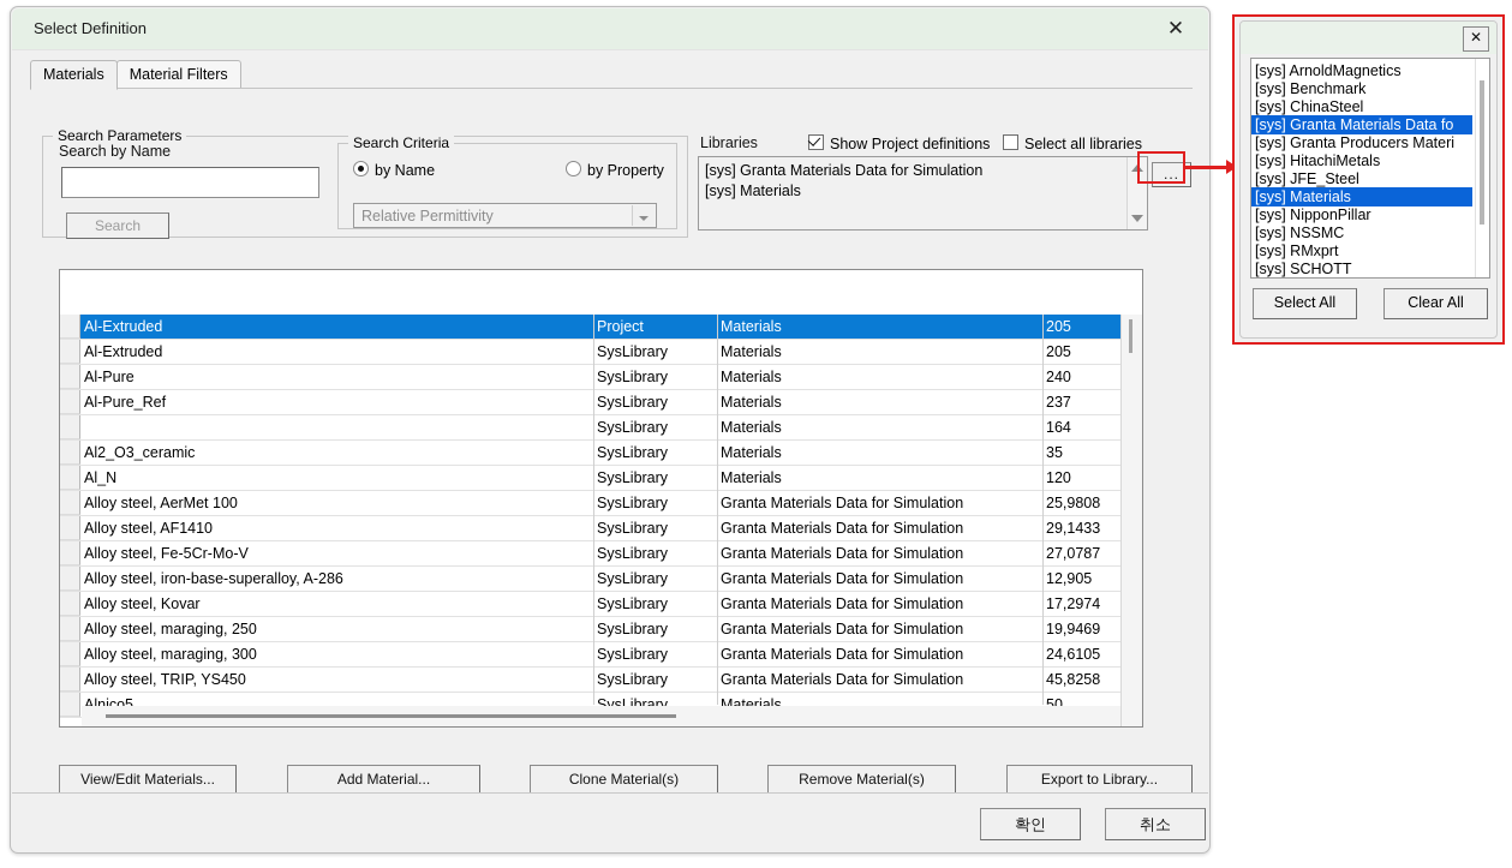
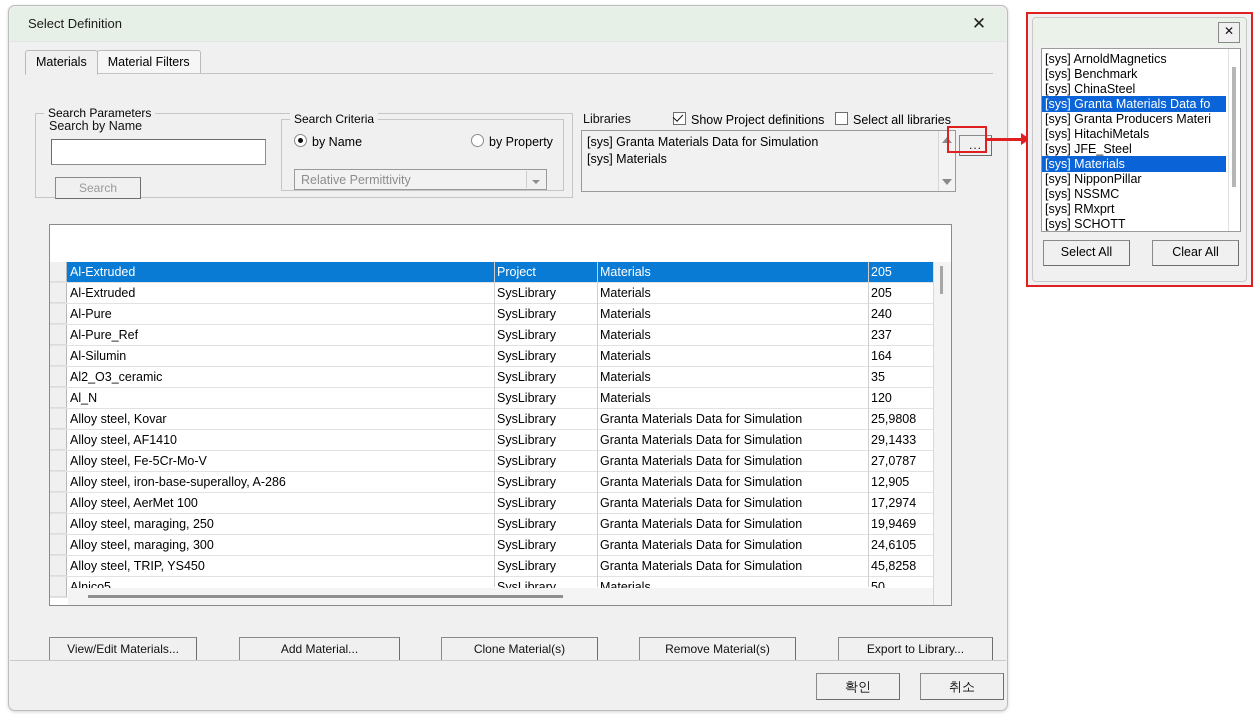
  Select Definition
  ✕
  Materials
  Material Filters
  Search Parameters
  Search by Name
  Search
  Search Criteria
  by Name
  by Property
  Relative Permittivity
  Libraries
  Show Project definitions
  Select all libraries
  [sys] Granta Materials Data for Simulation
  [sys] Materials
  ...
  Al-Extruded
  Project
  Materials
  205
  Al-Extruded
  SysLibrary
  Materials
  205
  Al-Pure
  SysLibrary
  Materials
  240
  Al-Pure_Ref
  SysLibrary
  Materials
  237
+ Al-Silumin
  SysLibrary
  Materials
  164
  Al2_O3_ceramic
  SysLibrary
  Materials
  35
  Al_N
  SysLibrary
  Materials
  120
- Alloy steel, AerMet 100
+ Alloy steel, Kovar
  SysLibrary
  Granta Materials Data for Simulation
  25,9808
  Alloy steel, AF1410
  SysLibrary
  Granta Materials Data for Simulation
  29,1433
  Alloy steel, Fe-5Cr-Mo-V
  SysLibrary
  Granta Materials Data for Simulation
  27,0787
  Alloy steel, iron-base-superalloy, A-286
  SysLibrary
  Granta Materials Data for Simulation
  12,905
- Alloy steel, Kovar
+ Alloy steel, AerMet 100
  SysLibrary
  Granta Materials Data for Simulation
  17,2974
  Alloy steel, maraging, 250
  SysLibrary
  Granta Materials Data for Simulation
  19,9469
  Alloy steel, maraging, 300
  SysLibrary
  Granta Materials Data for Simulation
  24,6105
  Alloy steel, TRIP, YS450
  SysLibrary
  Granta Materials Data for Simulation
  45,8258
  Alnico5
  SysLibrary
  Materials
  50
  View/Edit Materials...
  Add Material...
  Clone Material(s)
  Remove Material(s)
  Export to Library...
  확인
  취소
  ✕
  [sys] ArnoldMagnetics
  [sys] Benchmark
  [sys] ChinaSteel
  [sys] Granta Materials Data fo
  [sys] Granta Producers Materi
  [sys] HitachiMetals
  [sys] JFE_Steel
  [sys] Materials
  [sys] NipponPillar
  [sys] NSSMC
  [sys] RMxprt
  [sys] SCHOTT
  Select All
  Clear All
